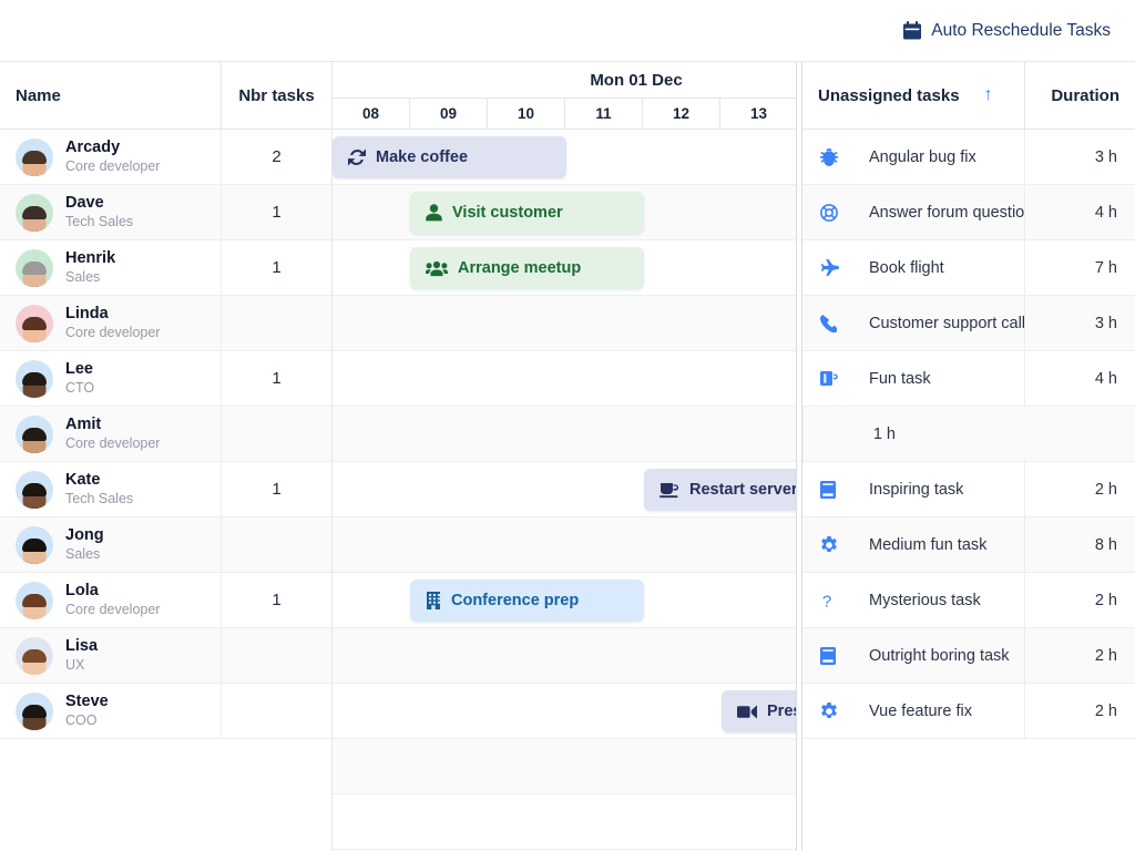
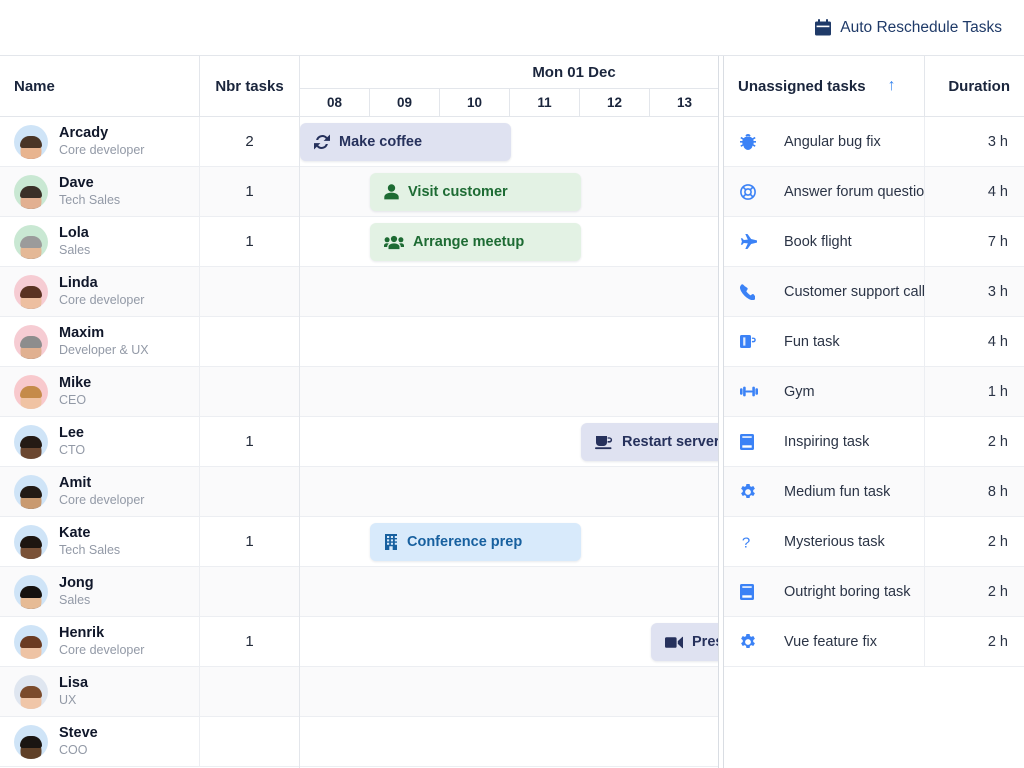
  Auto Reschedule Tasks
  Name
  Nbr tasks
  Arcady
  Core developer
  2
  Dave
  Tech Sales
  1
- Henrik
+ Lola
  Sales
  1
  Linda
  Core developer
+ Maxim
+ Developer & UX
+ Mike
+ CEO
  Lee
  CTO
  1
  Amit
  Core developer
  Kate
  Tech Sales
  1
  Jong
  Sales
- Lola
+ Henrik
  Core developer
  1
  Lisa
  UX
  Steve
  COO
  Mon 01 Dec
  08
  09
  10
  11
  12
  13
  Make coffee
  Visit customer
  Arrange meetup
  Restart server
  Conference prep
  Unassigned tasks
  ↑
  Duration
  Angular bug fix
  3 h
  Answer forum questio
  4 h
  Book flight
  7 h
  Customer support call
  3 h
  Fun task
  4 h
+ Gym
  1 h
  Inspiring task
  2 h
  Medium fun task
  8 h
  ?
  Mysterious task
  2 h
  Outright boring task
  2 h
  Vue feature fix
  2 h
